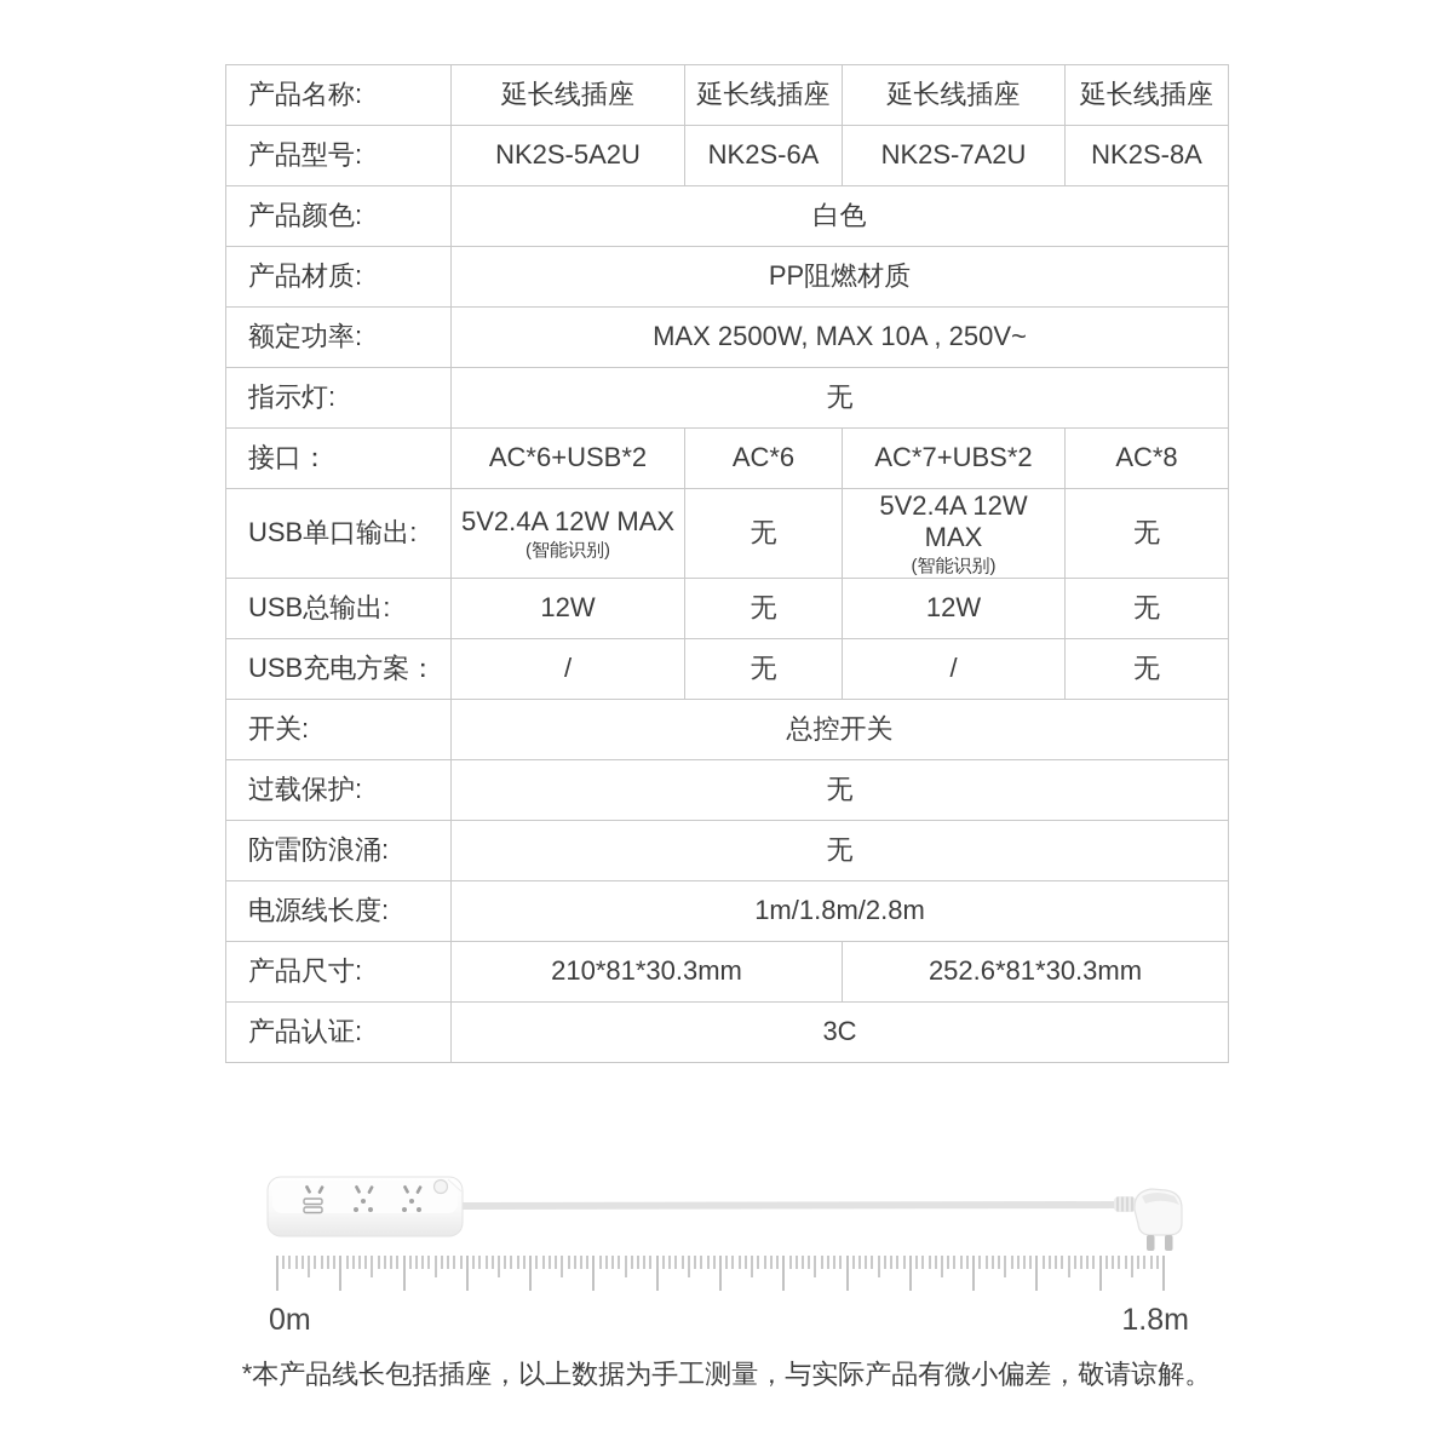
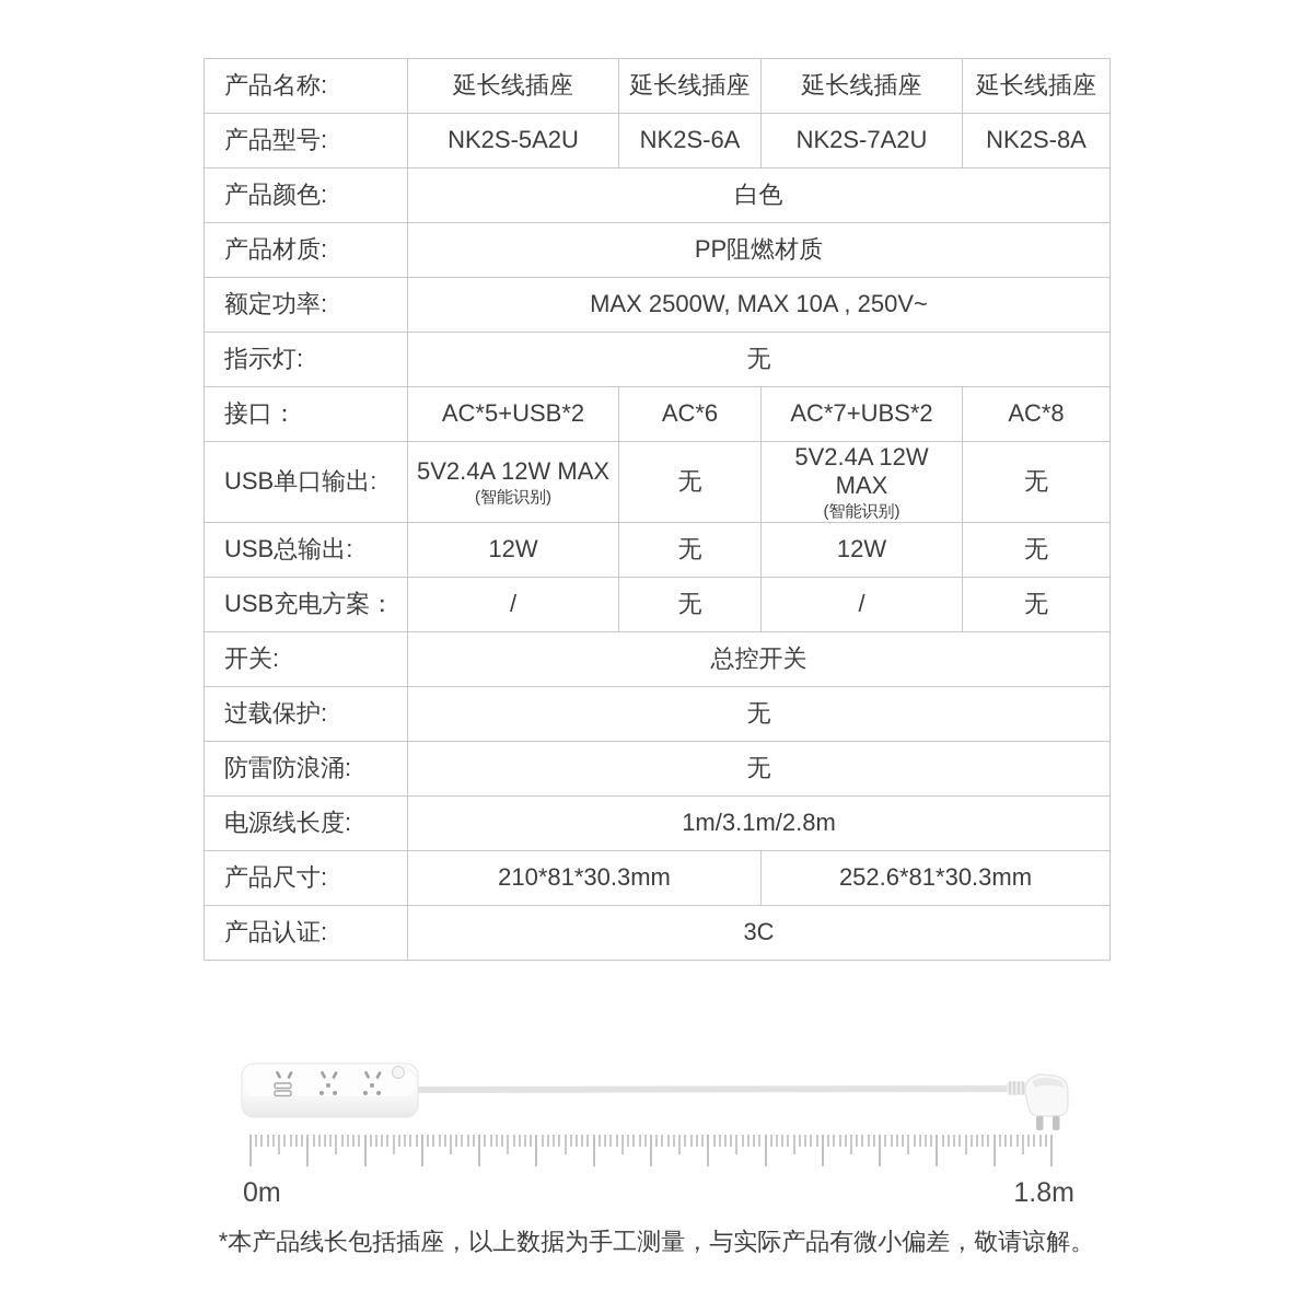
  产品名称:	延长线插座	延长线插座	延长线插座	延长线插座
  产品型号:	NK2S-5A2U	NK2S-6A	NK2S-7A2U	NK2S-8A
  产品颜色:	白色
  产品材质:	PP阻燃材质
  额定功率:	MAX 2500W, MAX 10A , 250V~
  指示灯:	无
- 接口：	AC*6+USB*2	AC*6	AC*7+UBS*2	AC*8
+ 接口：	AC*5+USB*2	AC*6	AC*7+UBS*2	AC*8
  USB单口输出:	5V2.4A 12W MAX(智能识别)	无	5V2.4A 12W MAX(智能识别)	无
  USB总输出:	12W	无	12W	无
  USB充电方案：	/	无	/	无
  开关:	总控开关
  过载保护:	无
  防雷防浪涌:	无
- 电源线长度:	1m/1.8m/2.8m
+ 电源线长度:	1m/3.1m/2.8m
  产品尺寸:	210*81*30.3mm	252.6*81*30.3mm
  产品认证:	3C
  0m
  1.8m
  *本产品线长包括插座，以上数据为手工测量，与实际产品有微小偏差，敬请谅解。
